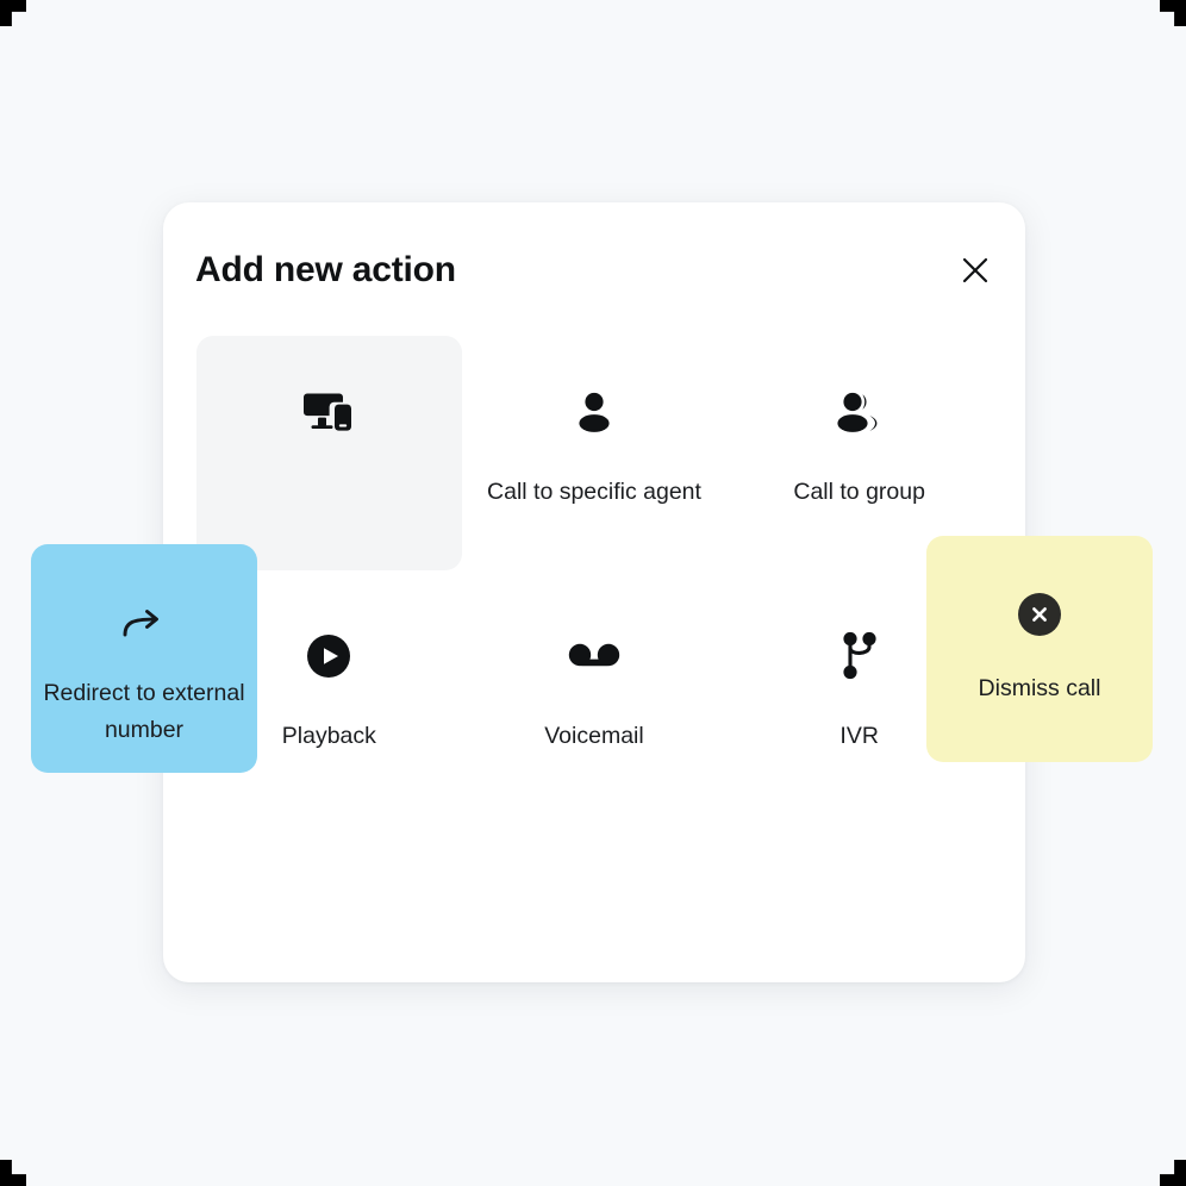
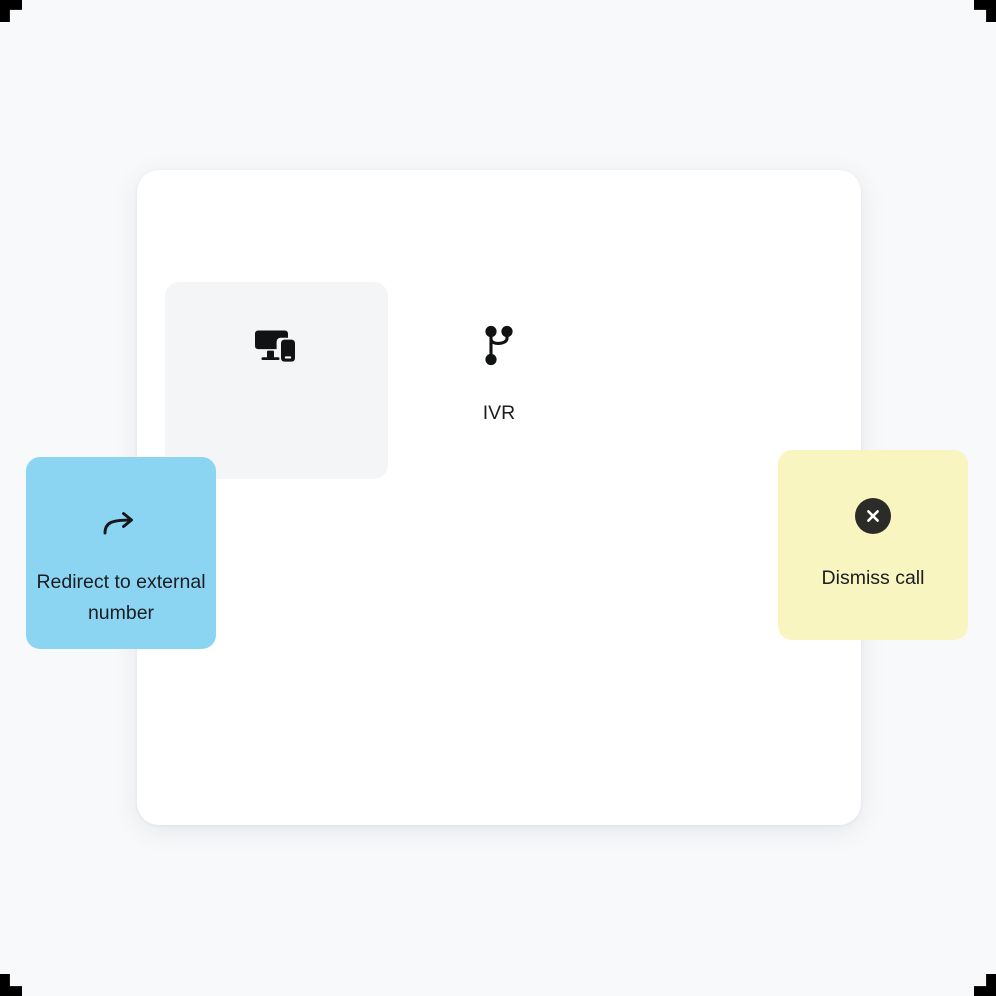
- Add new action
- Call to specific agent
- Call to group
- Playback
- Voicemail
  IVR
  Redirect to external number
  Dismiss call
